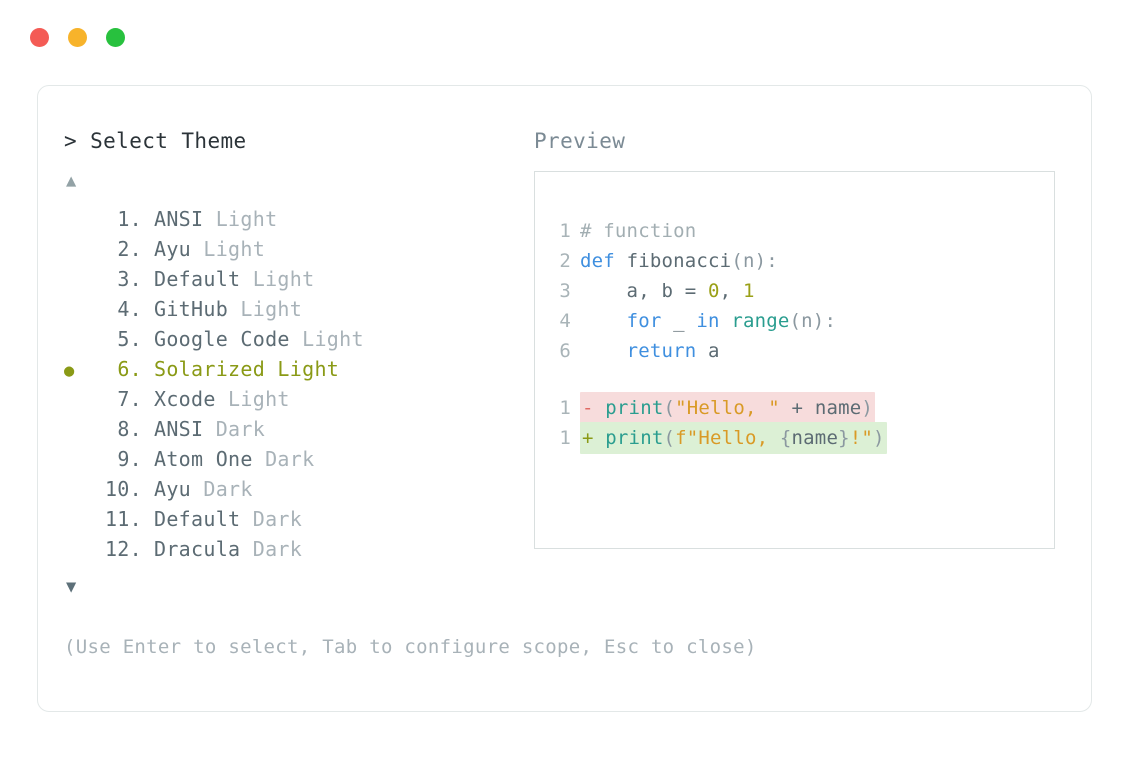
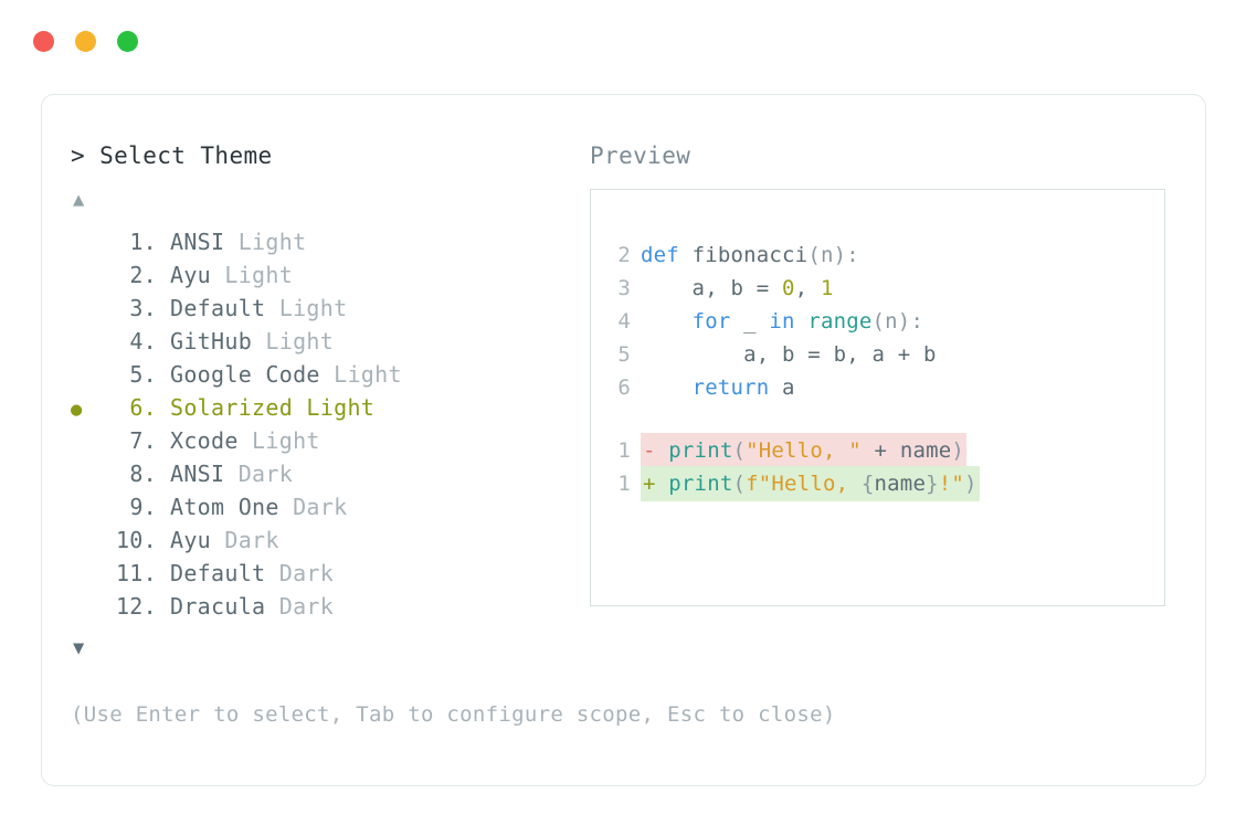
  > Select Theme
  ▲
  1.
  ANSI
  Light
  2.
  Ayu
  Light
  3.
  Default
  Light
  4.
  GitHub
  Light
  5.
  Google Code
  Light
  ●
  6.
  Solarized
  Light
  7.
  Xcode
  Light
  8.
  ANSI
  Dark
  9.
  Atom One
  Dark
  10.
  Ayu
  Dark
  11.
  Default
  Dark
  12.
  Dracula
  Dark
  ▼
  Preview
- 1 # function
  2 def fibonacci(n):
  3 a, b = 0, 1
  4 for _ in range(n):
+ 5 a, b = b, a + b
  6 return a
  1 - print("Hello, " + name)
  1 + print(f"Hello, {name}!")
  (Use Enter to select, Tab to configure scope, Esc to close)
